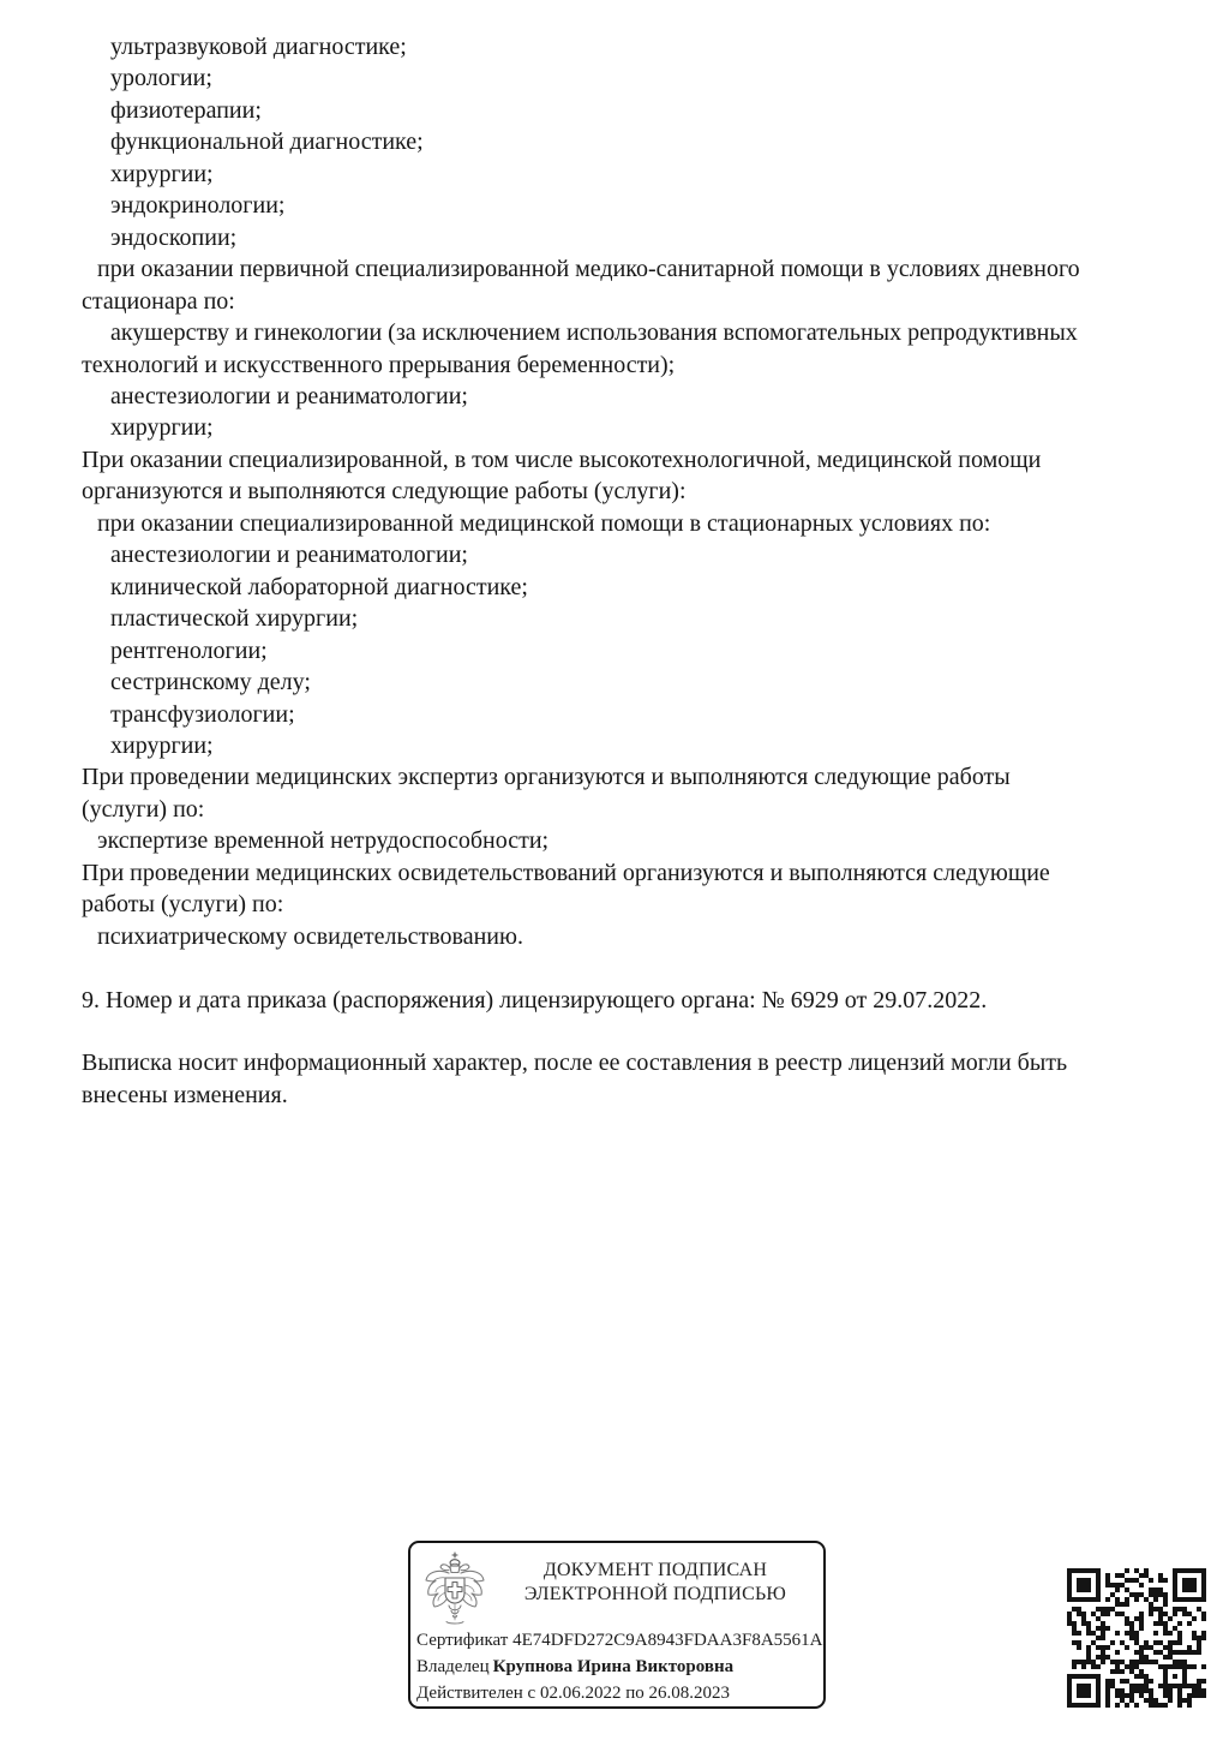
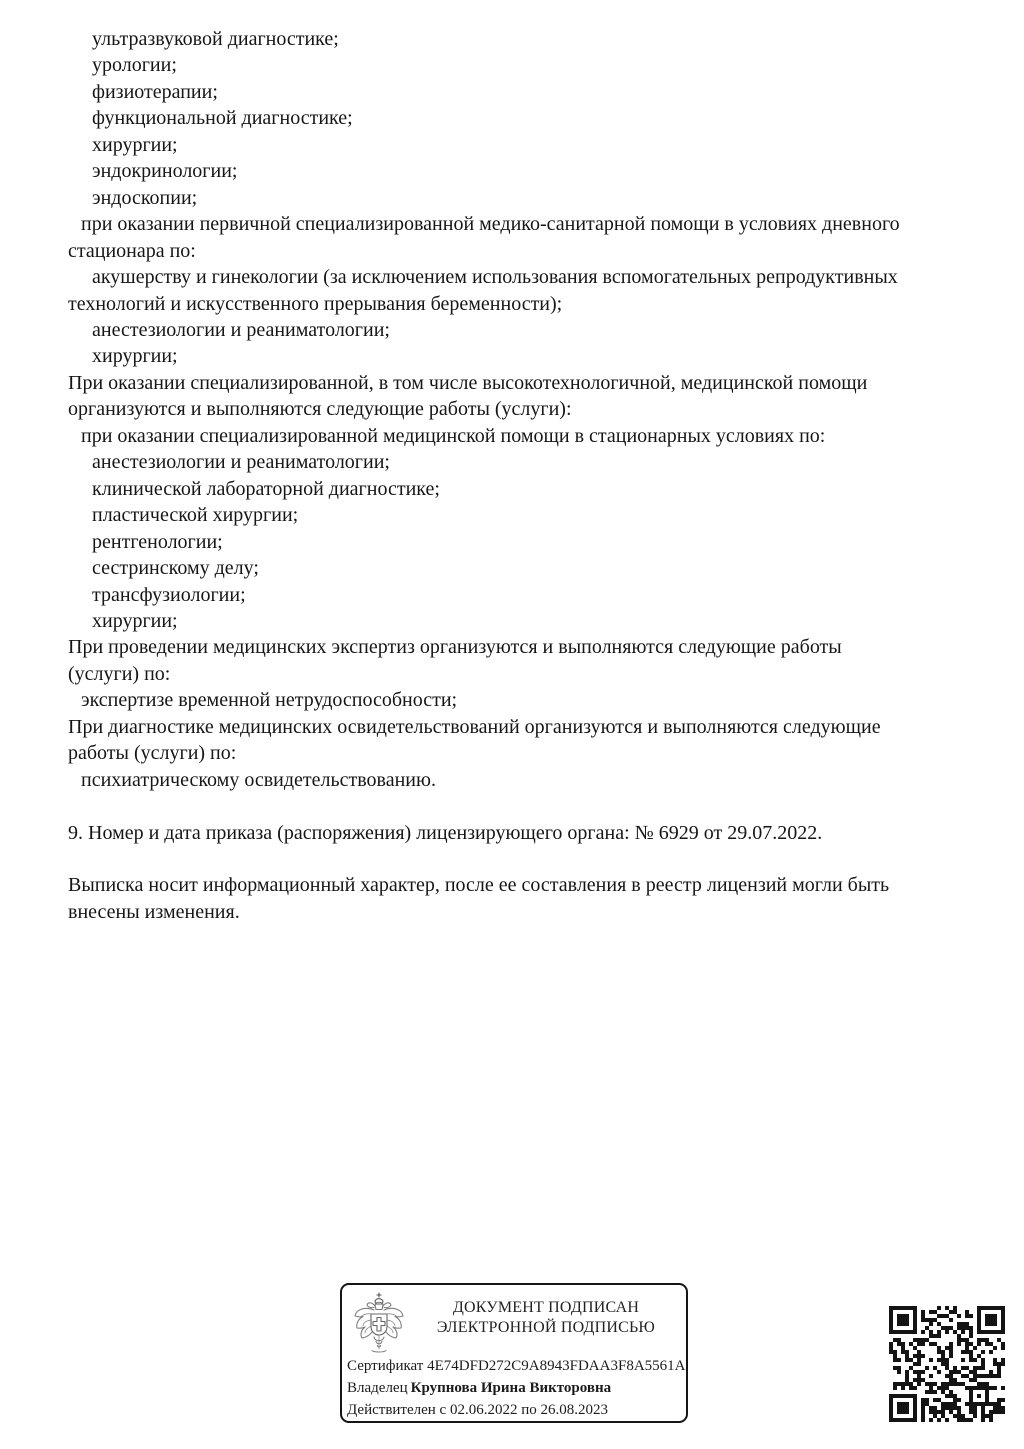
  ультразвуковой диагностике;
  урологии;
  физиотерапии;
  функциональной диагностике;
  хирургии;
  эндокринологии;
  эндоскопии;
  при оказании первичной специализированной медико-санитарной помощи в условиях дневного
  стационара по:
  акушерству и гинекологии (за исключением использования вспомогательных репродуктивных
  технологий и искусственного прерывания беременности);
  анестезиологии и реаниматологии;
  хирургии;
  При оказании специализированной, в том числе высокотехнологичной, медицинской помощи
  организуются и выполняются следующие работы (услуги):
  при оказании специализированной медицинской помощи в стационарных условиях по:
  анестезиологии и реаниматологии;
  клинической лабораторной диагностике;
  пластической хирургии;
  рентгенологии;
  сестринскому делу;
  трансфузиологии;
  хирургии;
  При проведении медицинских экспертиз организуются и выполняются следующие работы
  (услуги) по:
  экспертизе временной нетрудоспособности;
- При проведении медицинских освидетельствований организуются и выполняются следующие
+ При диагностике медицинских освидетельствований организуются и выполняются следующие
  работы (услуги) по:
  психиатрическому освидетельствованию.
  9. Номер и дата приказа (распоряжения) лицензирующего органа: № 6929 от 29.07.2022.
  Выписка носит информационный характер, после ее составления в реестр лицензий могли быть
  внесены изменения.
  ДОКУМЕНТ ПОДПИСАН
  ЭЛЕКТРОННОЙ ПОДПИСЬЮ
  Сертификат 4E74DFD272C9A8943FDAA3F8A5561A
  Владелец Крупнова Ирина Викторовна
  Действителен с 02.06.2022 по 26.08.2023
